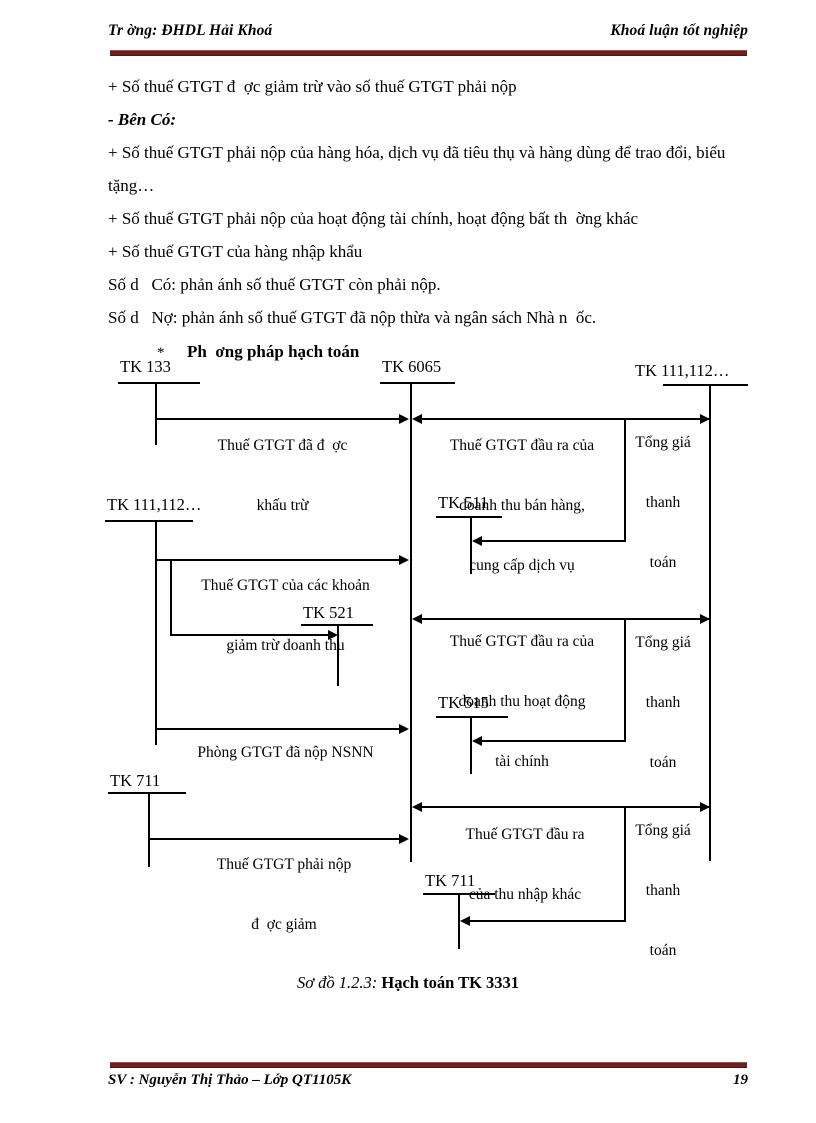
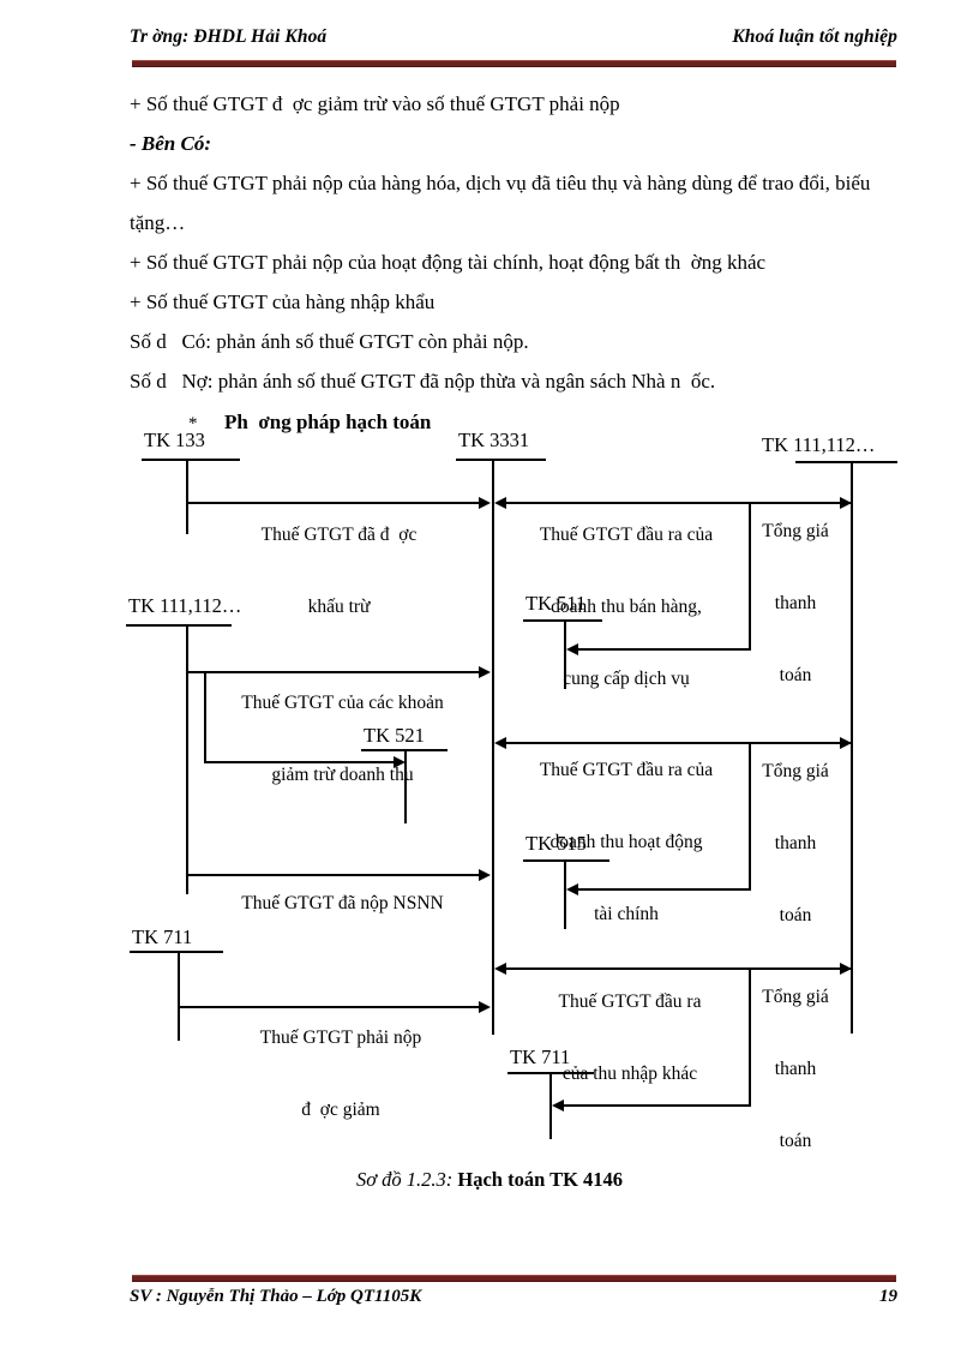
  Tr ờng: ĐHDL Hải Khoá
  Khoá luận tốt nghiệp
  + Số thuế GTGT đ ợc giảm trừ vào số thuế GTGT phải nộp
  - Bên Có:
  + Số thuế GTGT phải nộp của hàng hóa, dịch vụ đã tiêu thụ và hàng dùng để trao đổi, biếu tặng…
  + Số thuế GTGT phải nộp của hoạt động tài chính, hoạt động bất th ờng khác
  + Số thuế GTGT của hàng nhập khẩu
  Số d Có: phản ánh số thuế GTGT còn phải nộp.
  Số d Nợ: phản ánh số thuế GTGT đã nộp thừa và ngân sách Nhà n ốc.
  * Ph ơng pháp hạch toán
  TK 133
- TK 6065
+ TK 3331
  TK 111,112…
  Thuế GTGT đã đ ợc
  khấu trừ
  Thuế GTGT đầu ra của
  doanh thu bán hàng,
  cung cấp dịch vụ
  Tổng giá
  thanh
  toán
  TK 511
  TK 111,112…
  Thuế GTGT của các khoản
  giảm trừ doanh thu
  TK 521
  Thuế GTGT đầu ra của
  doanh thu hoạt động
  tài chính
  Tổng giá
  thanh
  toán
  TK 515
- Phòng GTGT đã nộp NSNN
+ Thuế GTGT đã nộp NSNN
  TK 711
  Thuế GTGT phải nộp
  đ ợc giảm
  Thuế GTGT đầu ra
  thu nhập khác
  Tổng giá
  thanh
  toán
  TK 711
- Sơ đồ 1.2.3: Hạch toán TK 3331
+ Sơ đồ 1.2.3: Hạch toán TK 4146
  SV : Nguyễn Thị Thảo – Lớp QT1105K
  19
